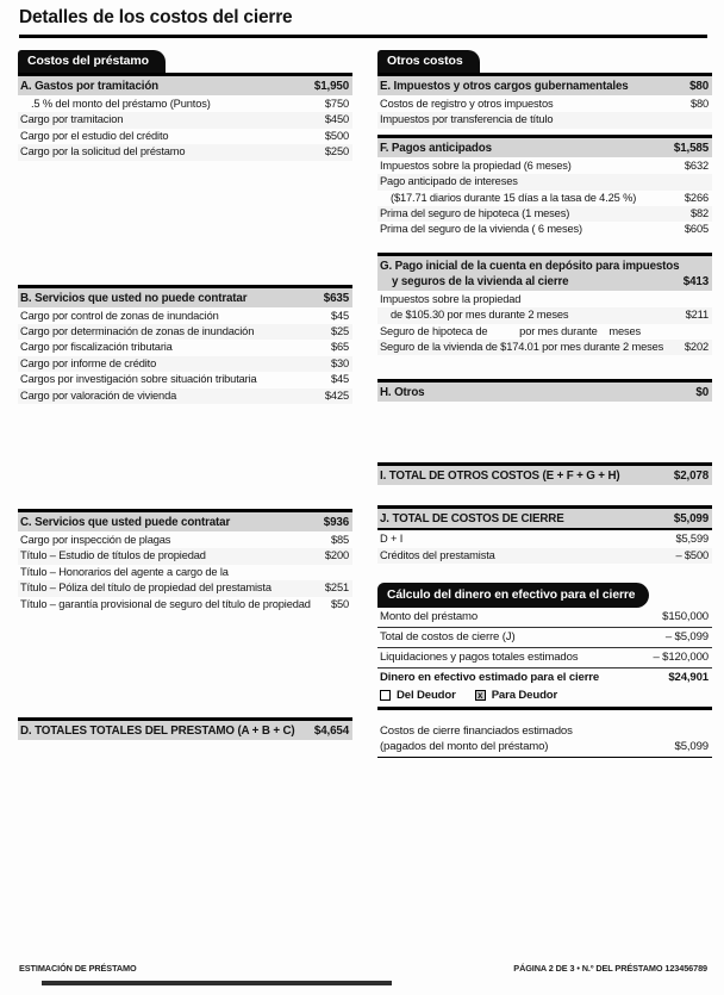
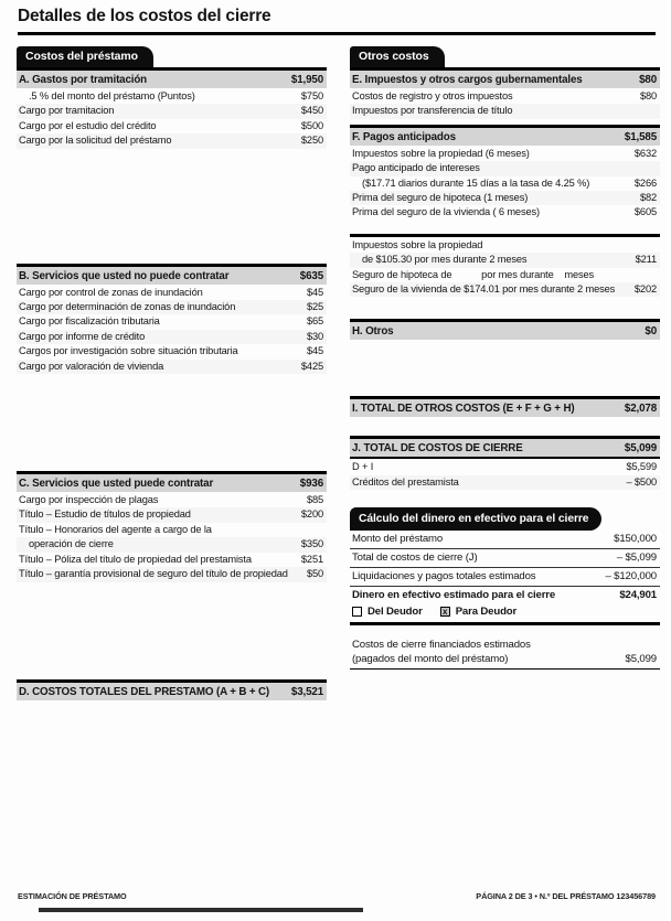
  Detalles de los costos del cierre
  Costos del préstamo
  A. Gastos por tramitación
  $1,950
  .5 % del monto del préstamo (Puntos)
  $750
  Cargo por tramitacion
  $450
  Cargo por el estudio del crédito
  $500
  Cargo por la solicitud del préstamo
  $250
  B. Servicios que usted no puede contratar
  $635
  Cargo por control de zonas de inundación
  $45
  Cargo por determinación de zonas de inundación
  $25
  Cargo por fiscalización tributaria
  $65
  Cargo por informe de crédito
  $30
  Cargos por investigación sobre situación tributaria
  $45
  Cargo por valoración de vivienda
  $425
  C. Servicios que usted puede contratar
  $936
  Cargo por inspección de plagas
  $85
  Título – Estudio de títulos de propiedad
  $200
  Título – Honorarios del agente a cargo de la
+ operación de cierre
+ $350
  Título – Póliza del título de propiedad del prestamista
  $251
  Título – garantía provisional de seguro del título de propiedad
  $50
- D. TOTALES TOTALES DEL PRESTAMO (A + B + C)
+ D. COSTOS TOTALES DEL PRESTAMO (A + B + C)
- $4,654
+ $3,521
  Otros costos
  E. Impuestos y otros cargos gubernamentales
  $80
  Costos de registro y otros impuestos
  $80
  Impuestos por transferencia de título
  F. Pagos anticipados
  $1,585
  Impuestos sobre la propiedad (6 meses)
  $632
  Pago anticipado de intereses
  ($17.71 diarios durante 15 días a la tasa de 4.25 %)
  $266
  Prima del seguro de hipoteca (1 meses)
  $82
  Prima del seguro de la vivienda ( 6 meses)
  $605
- G. Pago inicial de la cuenta en depósito para impuestos
- y seguros de la vivienda al cierre
- $413
  Impuestos sobre la propiedad
  de $105.30 por mes durante 2 meses
  $211
  Seguro de hipoteca de por mes durante meses
  Seguro de la vivienda de $174.01 por mes durante 2 meses
  $202
  H. Otros
  $0
  I. TOTAL DE OTROS COSTOS (E + F + G + H)
  $2,078
  J. TOTAL DE COSTOS DE CIERRE
  $5,099
  D + I
  $5,599
  Créditos del prestamista
  – $500
  Cálculo del dinero en efectivo para el cierre
  Monto del préstamo
  $150,000
  Total de costos de cierre (J)
  – $5,099
  Liquidaciones y pagos totales estimados
  – $120,000
  Dinero en efectivo estimado para el cierre
  $24,901
  Del Deudor
  x
  Para Deudor
  Costos de cierre financiados estimados
  (pagados del monto del préstamo)
  $5,099
  ESTIMACIÓN DE PRÉSTAMO
  PÁGINA 2 DE 3 • N.º DEL PRÉSTAMO 123456789
